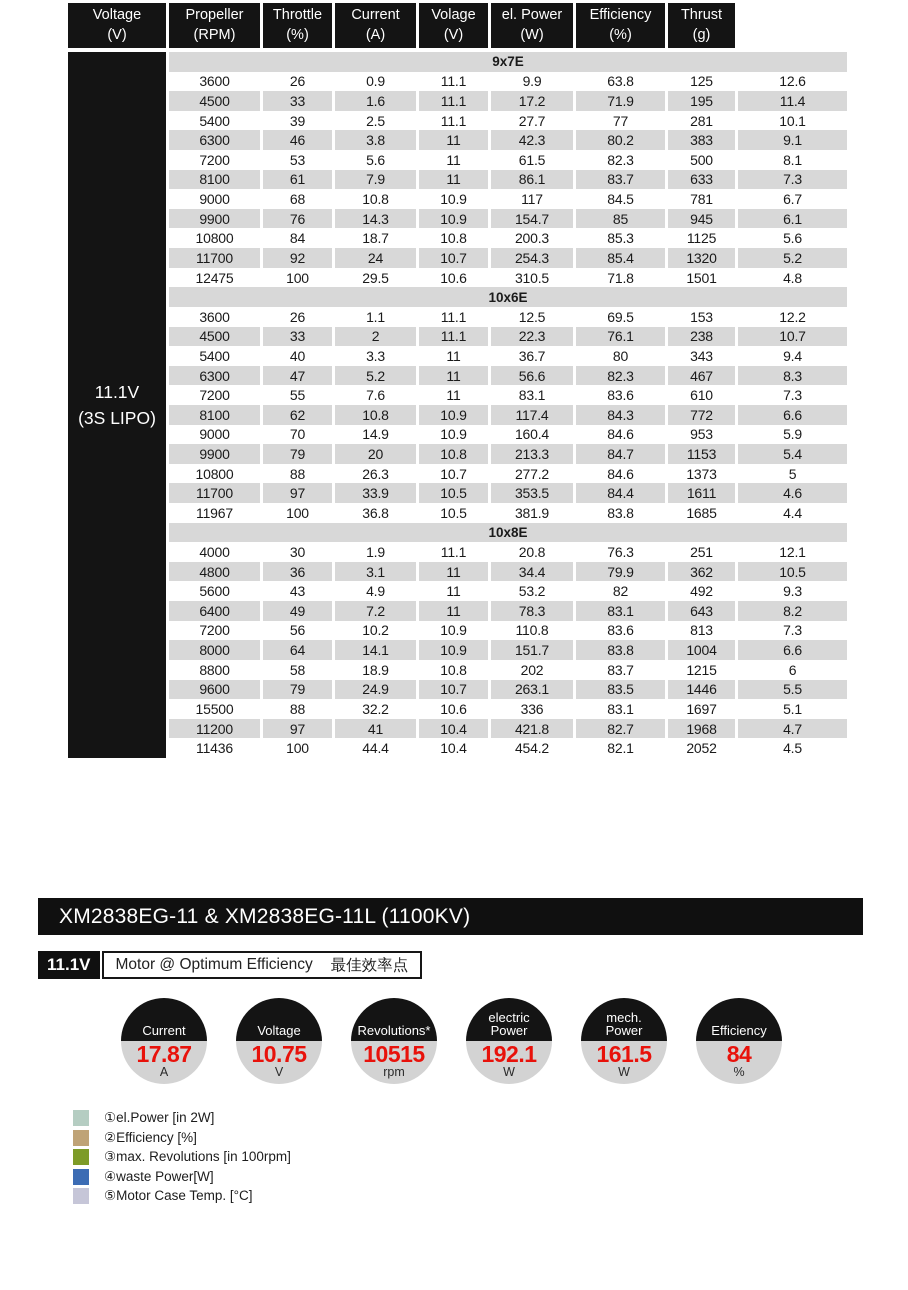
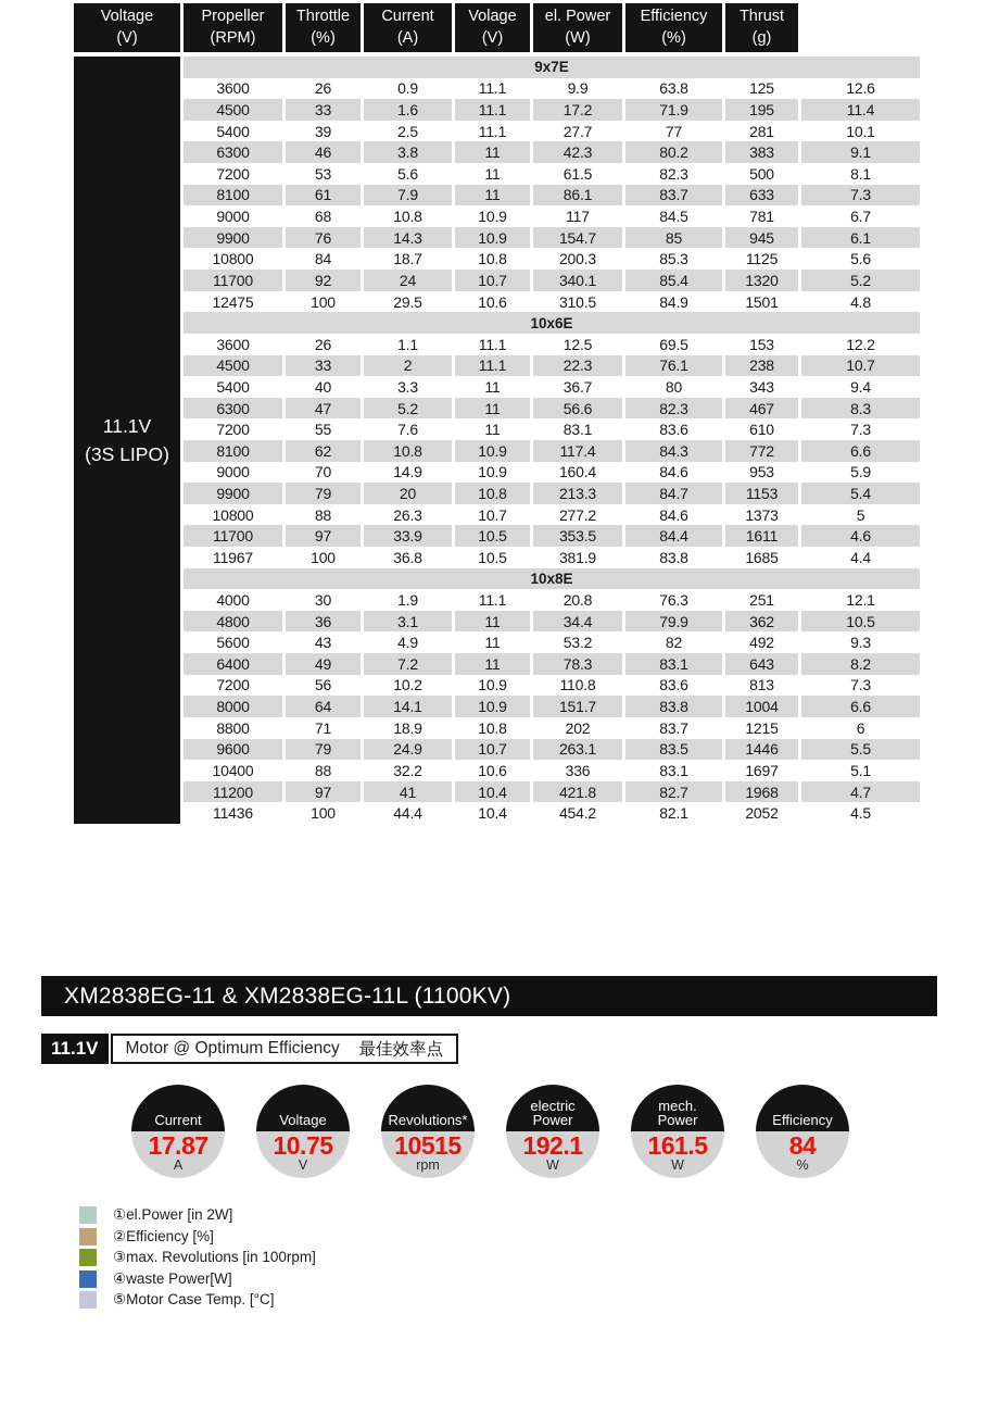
  Voltage
  (V)
  Propeller
  (RPM)
  Throttle
  (%)
  Current
  (A)
  Volage
  (V)
  el. Power
  (W)
  Efficiency
  (%)
  Thrust
  (g)
  11.1V
  (3S LIPO)
  9x7E
  3600
  26
  0.9
  11.1
  9.9
  63.8
  125
  12.6
  4500
  33
  1.6
  11.1
  17.2
  71.9
  195
  11.4
  5400
  39
  2.5
  11.1
  27.7
  77
  281
  10.1
  6300
  46
  3.8
  11
  42.3
  80.2
  383
  9.1
  7200
  53
  5.6
  11
  61.5
  82.3
  500
  8.1
  8100
  61
  7.9
  11
  86.1
  83.7
  633
  7.3
  9000
  68
  10.8
  10.9
  117
  84.5
  781
  6.7
  9900
  76
  14.3
  10.9
  154.7
  85
  945
  6.1
  10800
  84
  18.7
  10.8
  200.3
  85.3
  1125
  5.6
  11700
  92
  24
  10.7
- 254.3
+ 340.1
  85.4
  1320
  5.2
  12475
  100
  29.5
  10.6
  310.5
- 71.8
+ 84.9
  1501
  4.8
  10x6E
  3600
  26
  1.1
  11.1
  12.5
  69.5
  153
  12.2
  4500
  33
  2
  11.1
  22.3
  76.1
  238
  10.7
  5400
  40
  3.3
  11
  36.7
  80
  343
  9.4
  6300
  47
  5.2
  11
  56.6
  82.3
  467
  8.3
  7200
  55
  7.6
  11
  83.1
  83.6
  610
  7.3
  8100
  62
  10.8
  10.9
  117.4
  84.3
  772
  6.6
  9000
  70
  14.9
  10.9
  160.4
  84.6
  953
  5.9
  9900
  79
  20
  10.8
  213.3
  84.7
  1153
  5.4
  10800
  88
  26.3
  10.7
  277.2
  84.6
  1373
  5
  11700
  97
  33.9
  10.5
  353.5
  84.4
  1611
  4.6
  11967
  100
  36.8
  10.5
  381.9
  83.8
  1685
  4.4
  10x8E
  4000
  30
  1.9
  11.1
  20.8
  76.3
  251
  12.1
  4800
  36
  3.1
  11
  34.4
  79.9
  362
  10.5
  5600
  43
  4.9
  11
  53.2
  82
  492
  9.3
  6400
  49
  7.2
  11
  78.3
  83.1
  643
  8.2
  7200
  56
  10.2
  10.9
  110.8
  83.6
  813
  7.3
  8000
  64
  14.1
  10.9
  151.7
  83.8
  1004
  6.6
  8800
- 58
+ 71
  18.9
  10.8
  202
  83.7
  1215
  6
  9600
  79
  24.9
  10.7
  263.1
  83.5
  1446
  5.5
- 15500
+ 10400
  88
  32.2
  10.6
  336
  83.1
  1697
  5.1
  11200
  97
  41
  10.4
  421.8
  82.7
  1968
  4.7
  11436
  100
  44.4
  10.4
  454.2
  82.1
  2052
  4.5
  XM2838EG-11 & XM2838EG-11L (1100KV)
  11.1V
  Motor @ Optimum Efficiency
  最佳效率点
  Current
  17.87
  A
  Voltage
  10.75
  V
  Revolutions*
  10515
  rpm
  electric
  Power
  192.1
  W
  mech.
  Power
  161.5
  W
  Efficiency
  84
  %
  ①el.Power [in 2W]
  ②Efficiency [%]
  ③max. Revolutions [in 100rpm]
  ④waste Power[W]
  ⑤Motor Case Temp. [°C]
